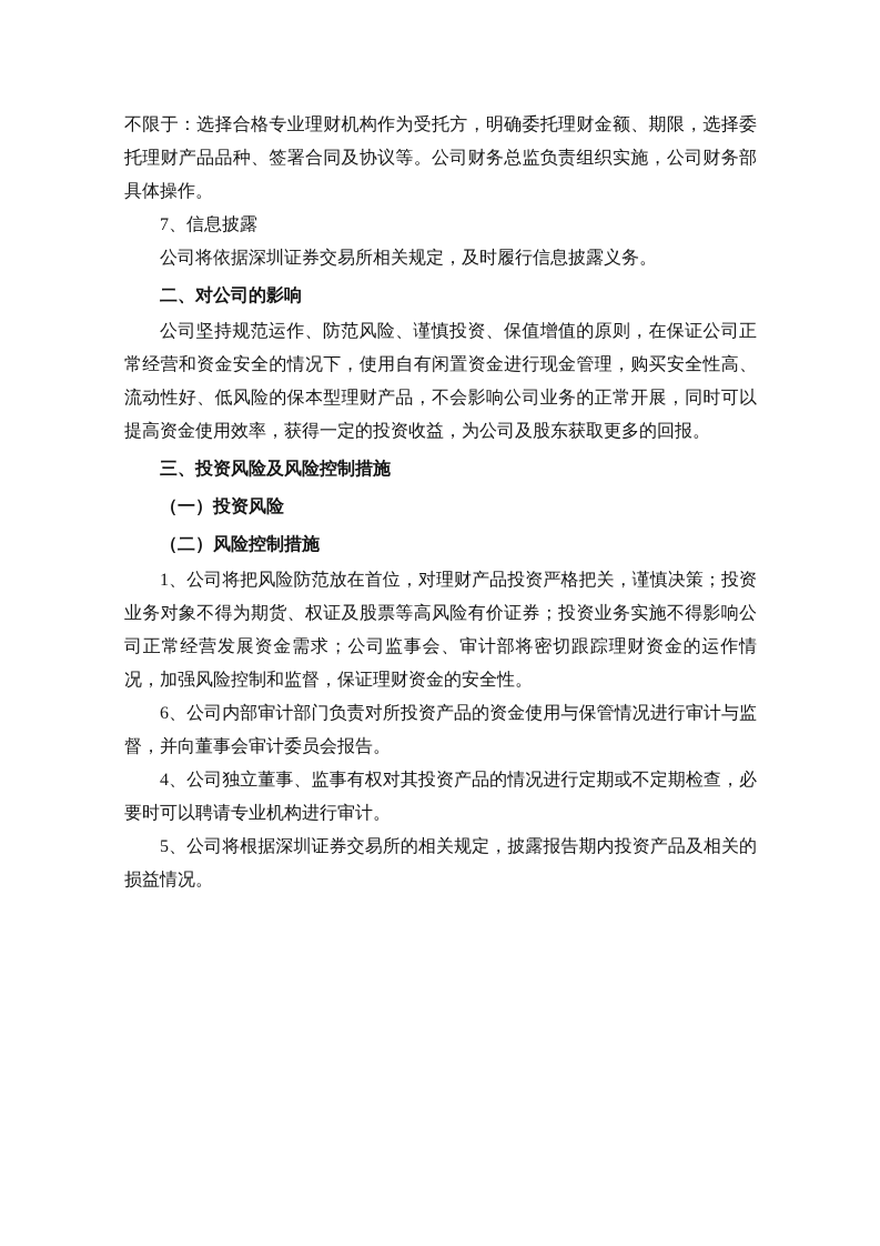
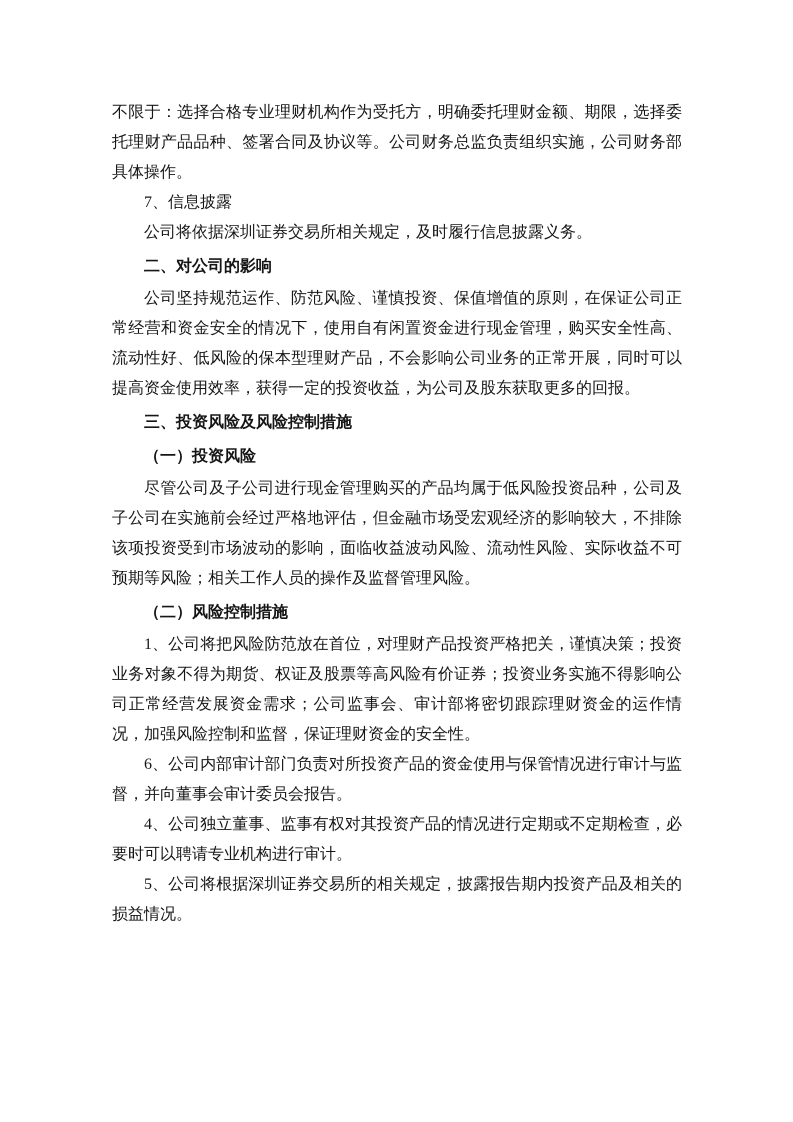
  不限于：选择合格专业理财机构作为受托方，明确委托理财金额、期限，选择委托理财产品品种、签署合同及协议等。公司财务总监负责组织实施，公司财务部具体操作。
  7、信息披露
  公司将依据深圳证券交易所相关规定，及时履行信息披露义务。
  二、对公司的影响
  公司坚持规范运作、防范风险、谨慎投资、保值增值的原则，在保证公司正常经营和资金安全的情况下，使用自有闲置资金进行现金管理，购买安全性高、流动性好、低风险的保本型理财产品，不会影响公司业务的正常开展，同时可以提高资金使用效率，获得一定的投资收益，为公司及股东获取更多的回报。
  三、投资风险及风险控制措施
  （一）投资风险
+ 尽管公司及子公司进行现金管理购买的产品均属于低风险投资品种，公司及子公司在实施前会经过严格地评估，但金融市场受宏观经济的影响较大，不排除该项投资受到市场波动的影响，面临收益波动风险、流动性风险、实际收益不可预期等风险；相关工作人员的操作及监督管理风险。
  （二）风险控制措施
  1、公司将把风险防范放在首位，对理财产品投资严格把关，谨慎决策；投资业务对象不得为期货、权证及股票等高风险有价证券；投资业务实施不得影响公司正常经营发展资金需求；公司监事会、审计部将密切跟踪理财资金的运作情况，加强风险控制和监督，保证理财资金的安全性。
  6、公司内部审计部门负责对所投资产品的资金使用与保管情况进行审计与监督，并向董事会审计委员会报告。
  4、公司独立董事、监事有权对其投资产品的情况进行定期或不定期检查，必要时可以聘请专业机构进行审计。
  5、公司将根据深圳证券交易所的相关规定，披露报告期内投资产品及相关的损益情况。
